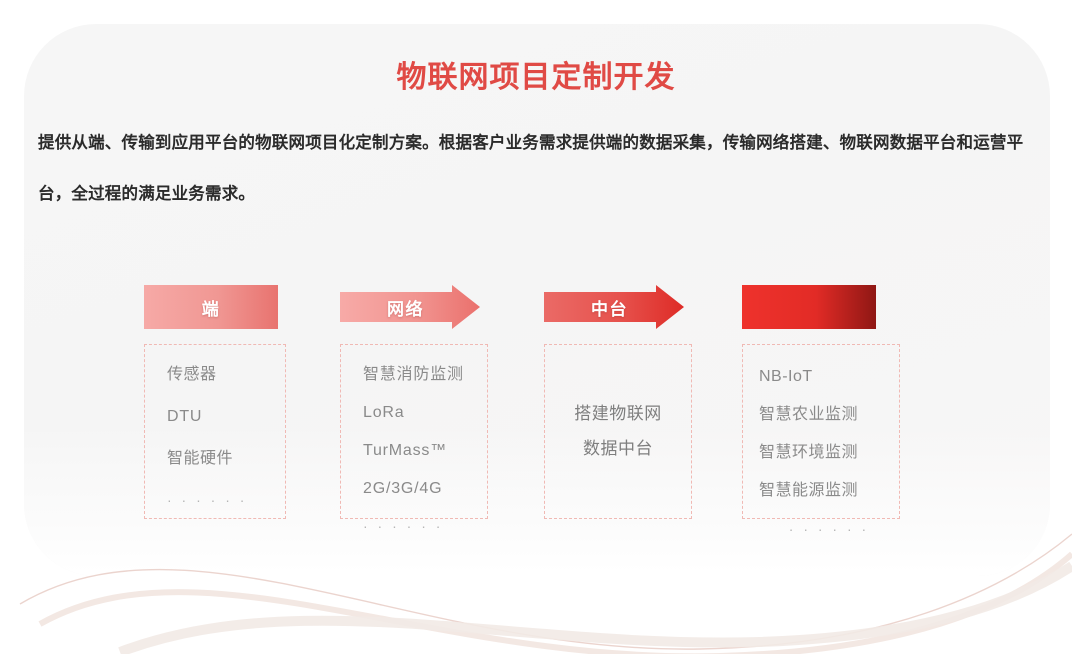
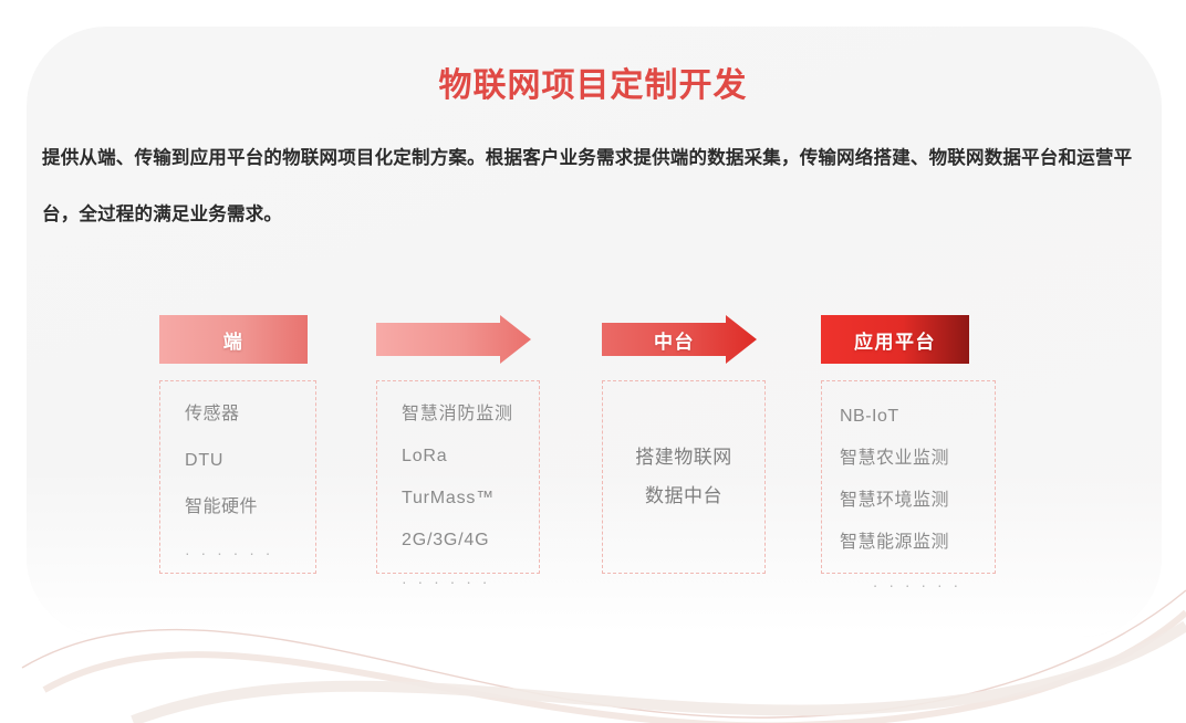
  物联网项目定制开发
  提供从端、传输到应用平台的物联网项目化定制方案。根据客户业务需求提供端的数据采集，传输网络搭建、物联网数据平台和运营平台，全过程的满足业务需求。
  端
  传感器
  DTU
  智能硬件
  · · · · · ·
- 网络
  智慧消防监测
  LoRa
  TurMass™
  2G/3G/4G
  · · · · · ·
  中台
  搭建物联网
  数据中台
+ 应用平台
  NB-IoT
  智慧农业监测
  智慧环境监测
  智慧能源监测
  · · · · · ·
